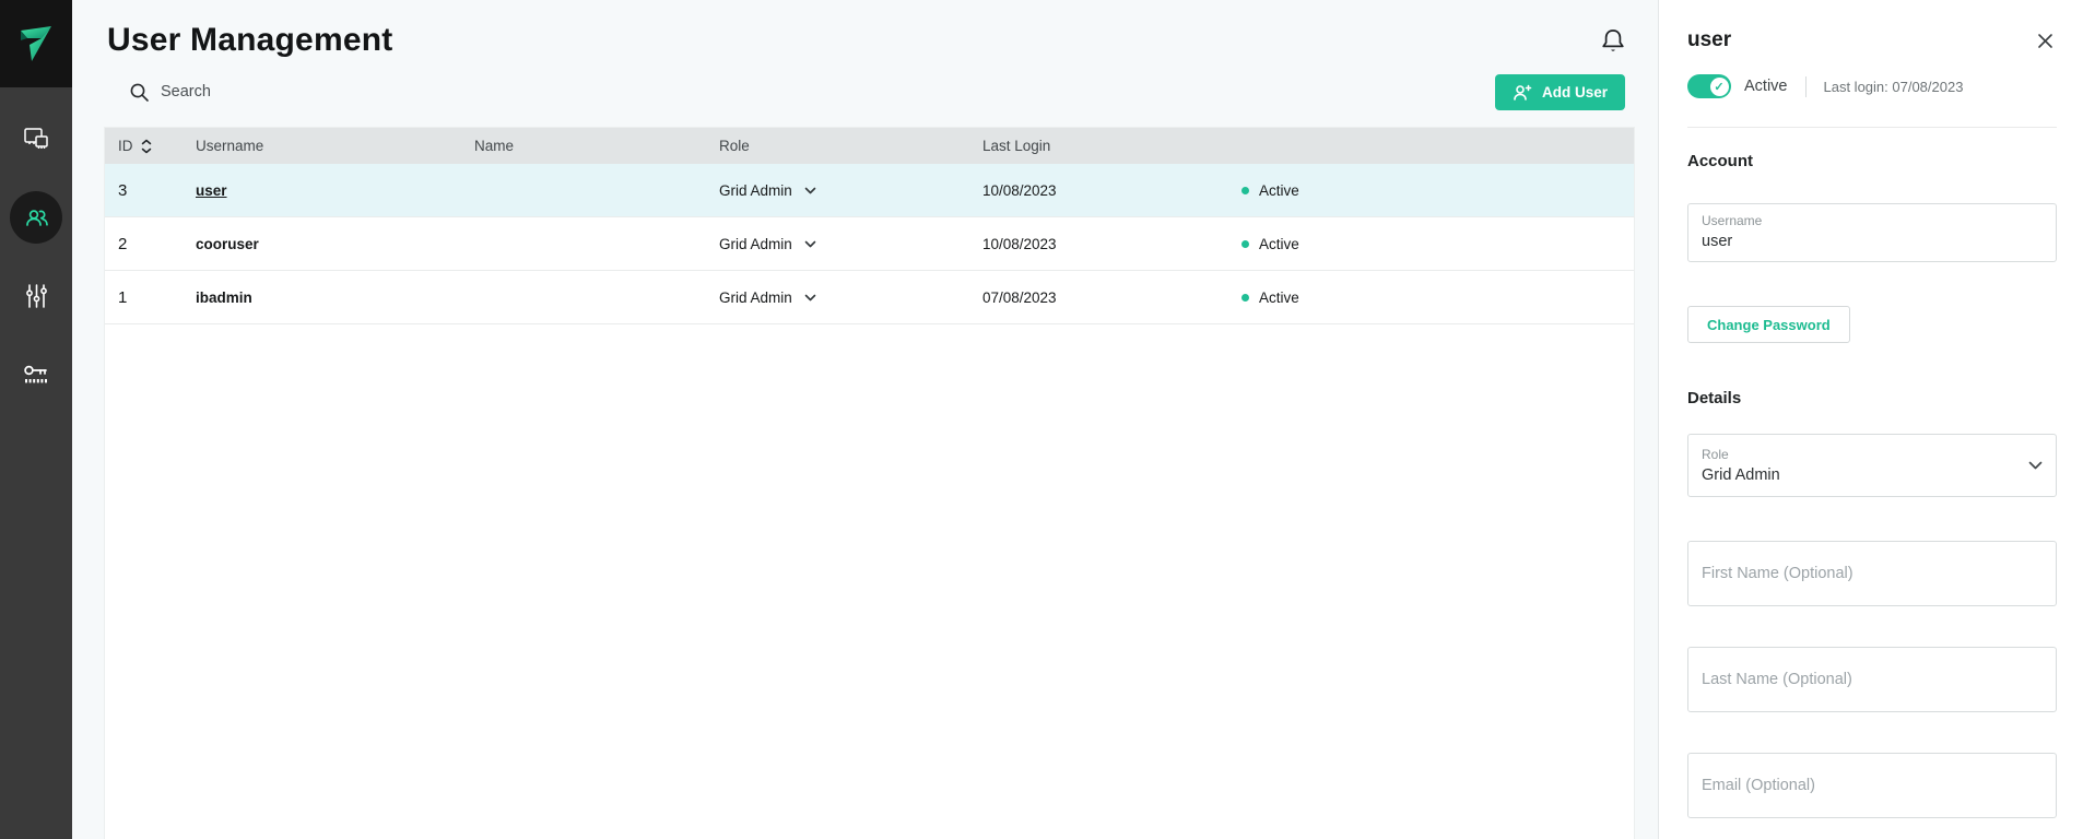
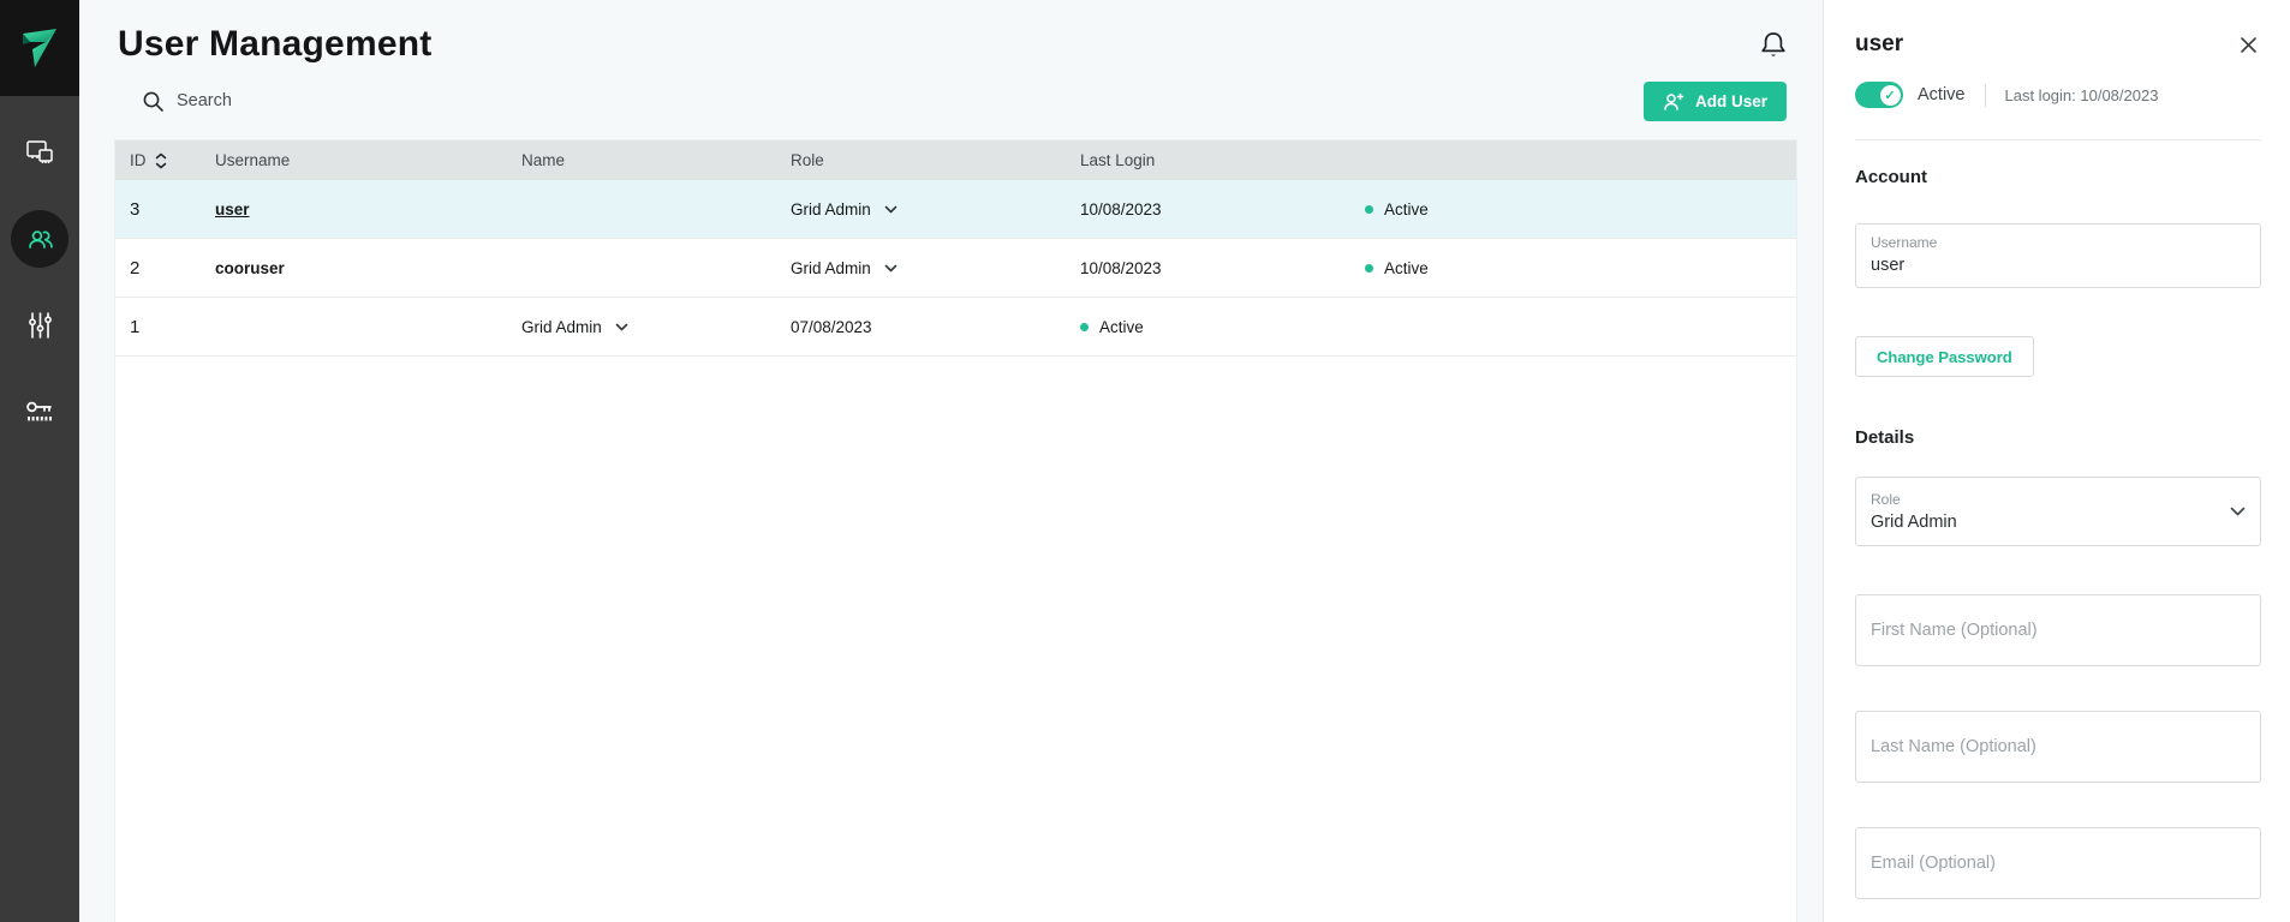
  User Management
  Search
  Add User
  ID
  Username
  Name
  Role
  Last Login
  3
  user
  Grid Admin
  10/08/2023
  Active
  2
  cooruser
  Grid Admin
  10/08/2023
  Active
  1
- ibadmin
  Grid Admin
  07/08/2023
  Active
  user
  ✓
  Active
- Last login: 07/08/2023
+ Last login: 10/08/2023
  Account
  Username
  user
  Change Password
  Details
  Role
  Grid Admin
  First Name (Optional) Last Name (Optional) Email (Optional)
